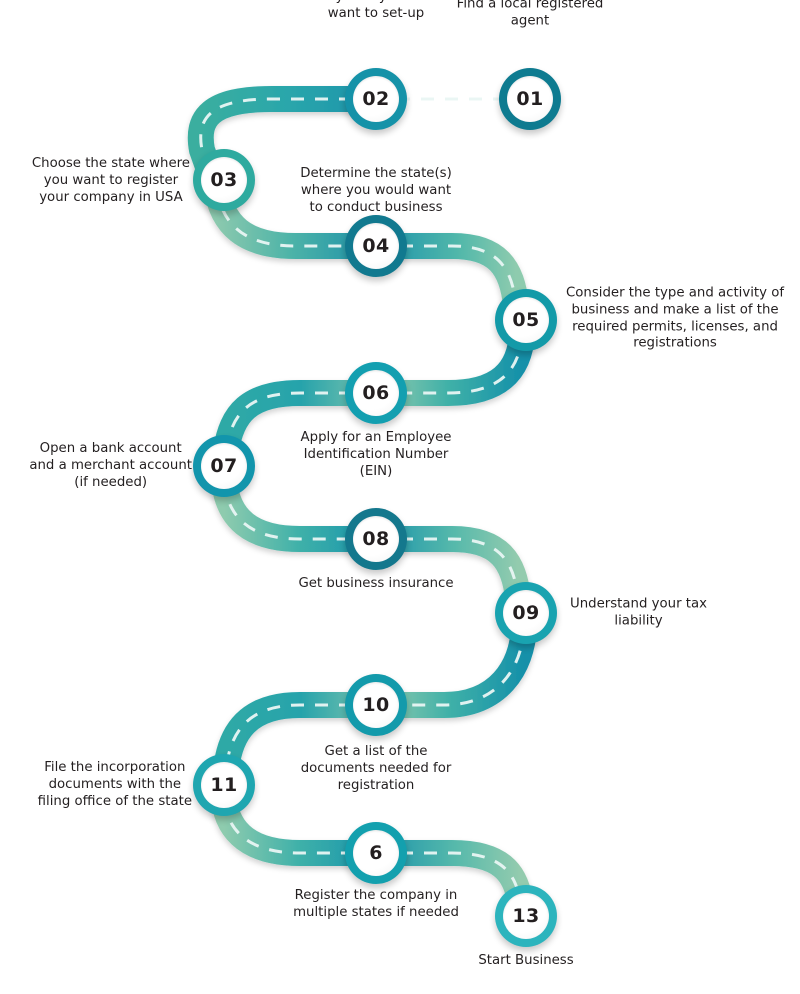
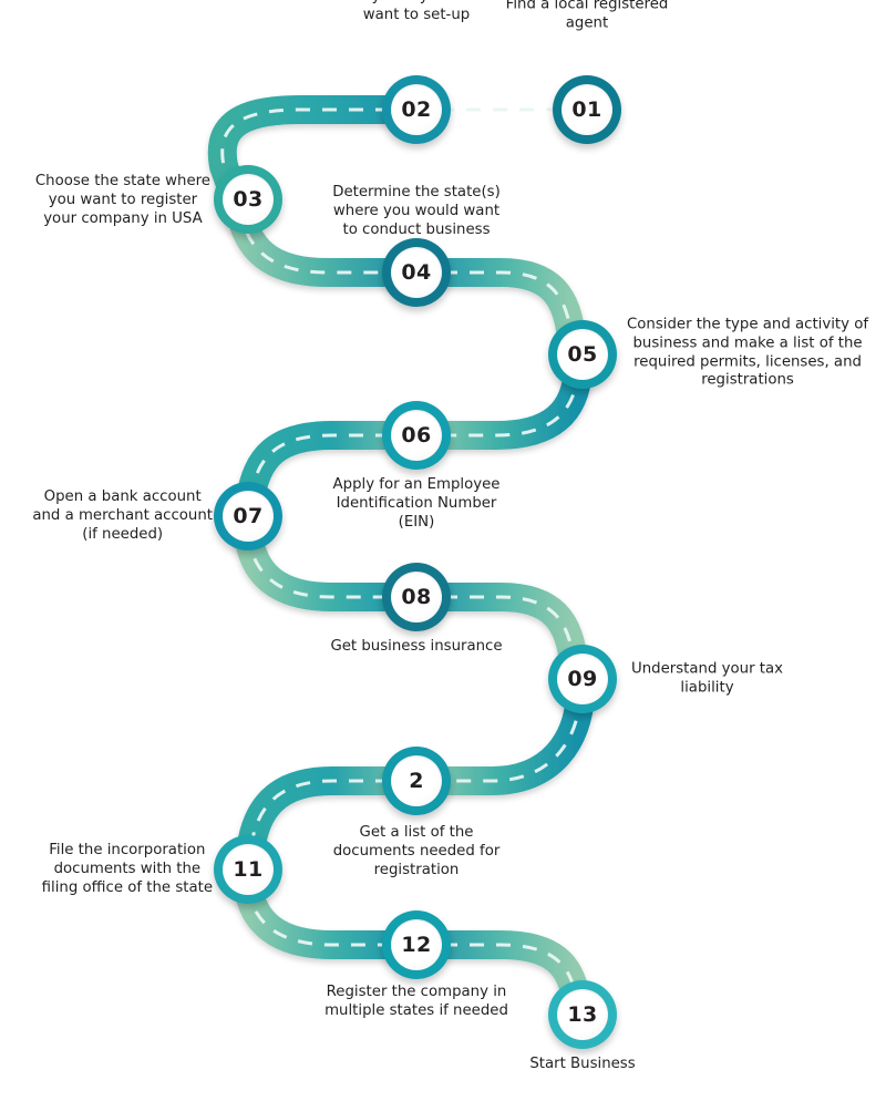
  01
  02
  03
  04
  05
  06
  07
  08
  09
- 10
+ 2
  11
- 6
+ 12
  13
  Find a local registered
  agent
  want to set-up
  Choose the state where
  you want to register
  your company in USA
  Determine the state(s)
  where you would want
  to conduct business
  Consider the type and activity of
  business and make a list of the
  required permits, licenses, and
  registrations
  Apply for an Employee
  Identification Number
  (EIN)
  Open a bank account
  and a merchant account
  (if needed)
  Get business insurance
  Understand your tax
  liability
  Get a list of the
  documents needed for
  registration
  File the incorporation
  documents with the
  filing office of the state
  Register the company in
  multiple states if needed
  Start Business
